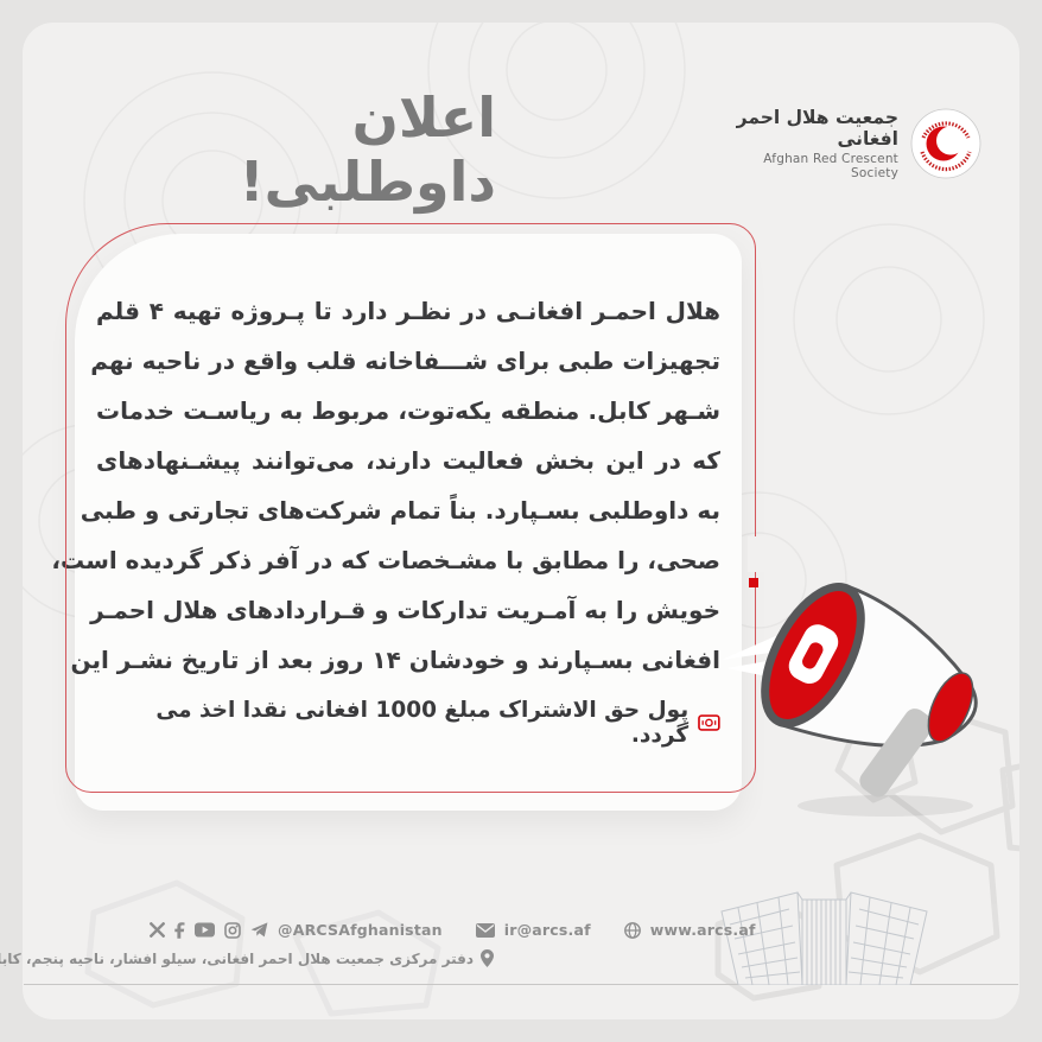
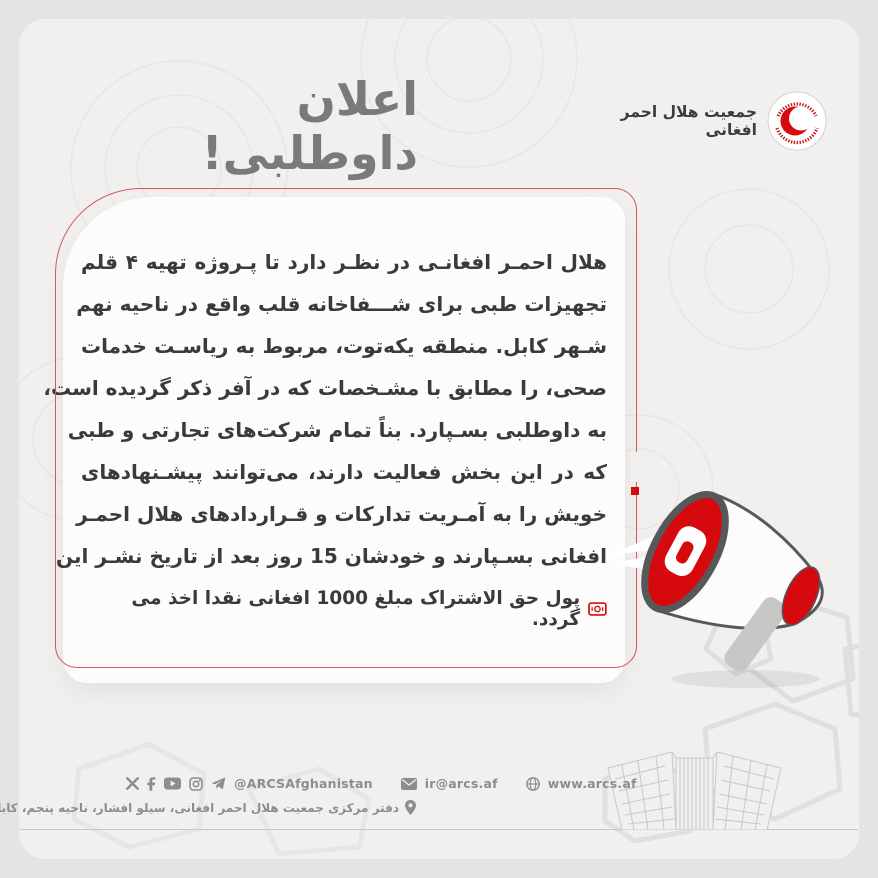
  اعلان داوطلبی!
  جمعیت هلال احمر افغانی
- Afghan Red Crescent Society
  هلال احمـر افغانـی در نظـر دارد تا پـروژه تهیه ۴ قلم
  تجهیزات طبی برای شـــفاخانه قلب واقع در ناحیه نهم
  شـهر کابل. منطقه یکه‌توت، مربوط به ریاسـت خدمات
- که در این بخش فعالیت دارند، می‌توانند پیشـنهادهای
+ صحی، را مطابق با مشـخصات که در آفر ذکر گردیده است،
  به داوطلبی بسـپارد. بناً تمام شرکت‌های تجارتی و طبی
- صحی، را مطابق با مشـخصات که در آفر ذکر گردیده است،
+ که در این بخش فعالیت دارند، می‌توانند پیشـنهادهای
  خویش را به آمـریت تدارکات و قـراردادهای هلال احمـر
- افغانی بسـپارند و خودشان ۱۴ روز بعد از تاریخ نشـر این
+ افغانی بسـپارند و خودشان 15 روز بعد از تاریخ نشـر این
  پول حق الاشتراک مبلغ 1000 افغانی نقدا اخذ می گردد.
  @ARCSAfghanistan
  ir@arcs.af
  www.arcs.af
  دفتر مرکزی جمعیت هلال احمر افغانی، سیلو افشار، ناحیه پنجم، کاب
